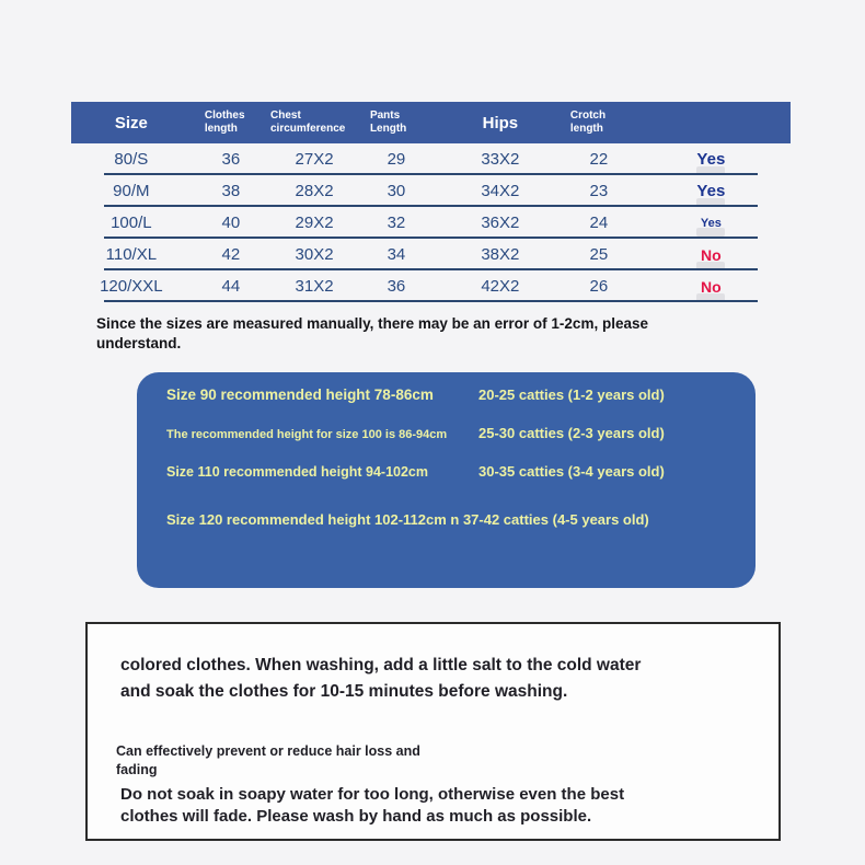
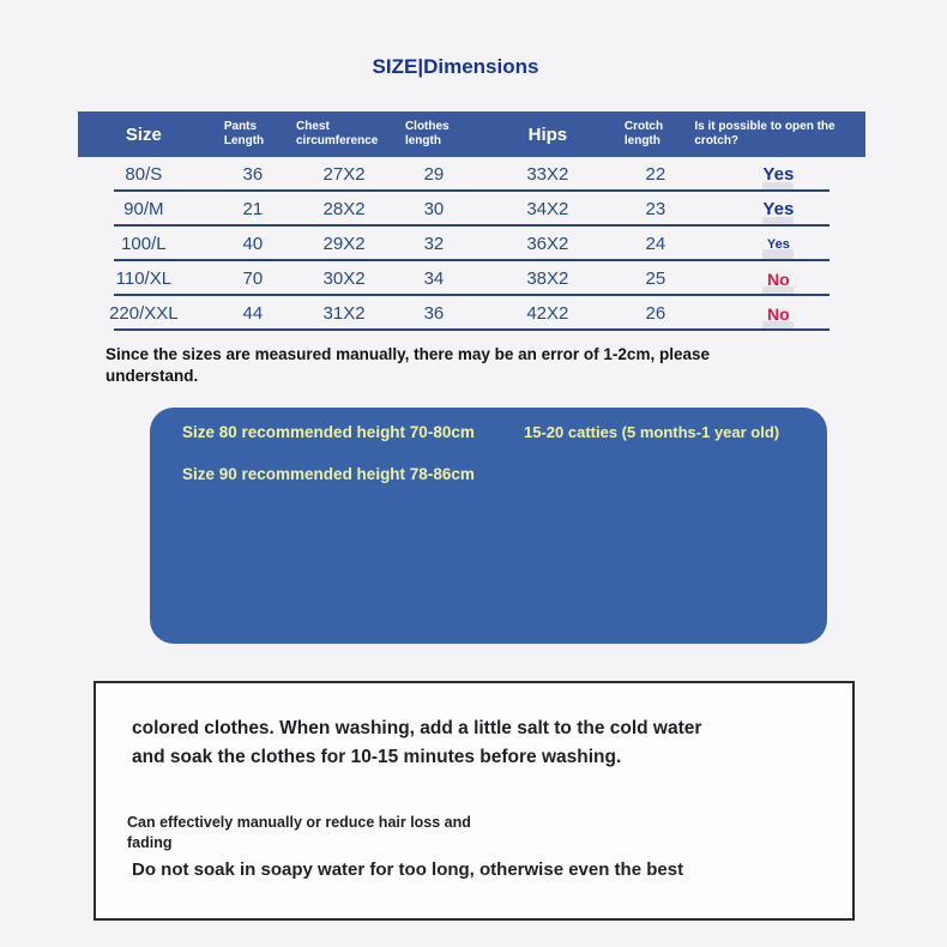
+ SIZE|Dimensions
  Size
- Clothes length
+ Pants Length
  Chest circumference
- Pants Length
+ Clothes length
  Hips
  Crotch length
+ Is it possible to open the crotch?
  80/S
  36
  27X2
  29
  33X2
  22
  Yes
  90/M
- 38
+ 21
  28X2
  30
  34X2
  23
  Yes
  100/L
  40
  29X2
  32
  36X2
  24
  Yes
  110/XL
- 42
+ 70
  30X2
  34
  38X2
  25
  No
- 120/XXL
+ 220/XXL
  44
  31X2
  36
  42X2
  26
  No
  Since the sizes are measured manually, there may be an error of 1-2cm, please
  understand.
+ Size 80 recommended height 70-80cm
+ 15-20 catties (5 months-1 year old)
  Size 90 recommended height 78-86cm
- 20-25 catties (1-2 years old)
- The recommended height for size 100 is 86-94cm
- 25-30 catties (2-3 years old)
- Size 110 recommended height 94-102cm
- 30-35 catties (3-4 years old)
- Size 120 recommended height 102-112cm n 37-42 catties (4-5 years old)
  colored clothes. When washing, add a little salt to the cold water
  and soak the clothes for 10-15 minutes before washing.
- Can effectively prevent or reduce hair loss and
+ Can effectively manually or reduce hair loss and
  fading
  Do not soak in soapy water for too long, otherwise even the best
- clothes will fade. Please wash by hand as much as possible.
